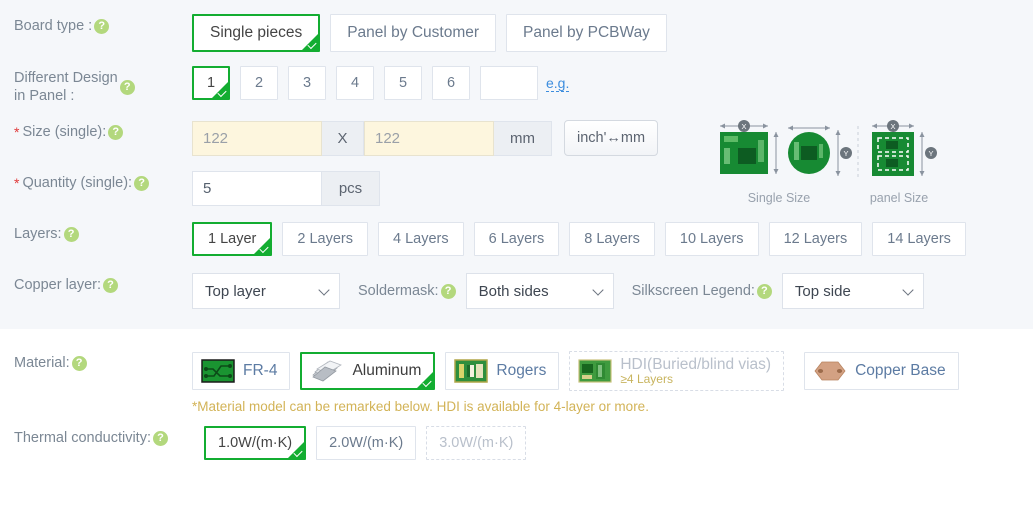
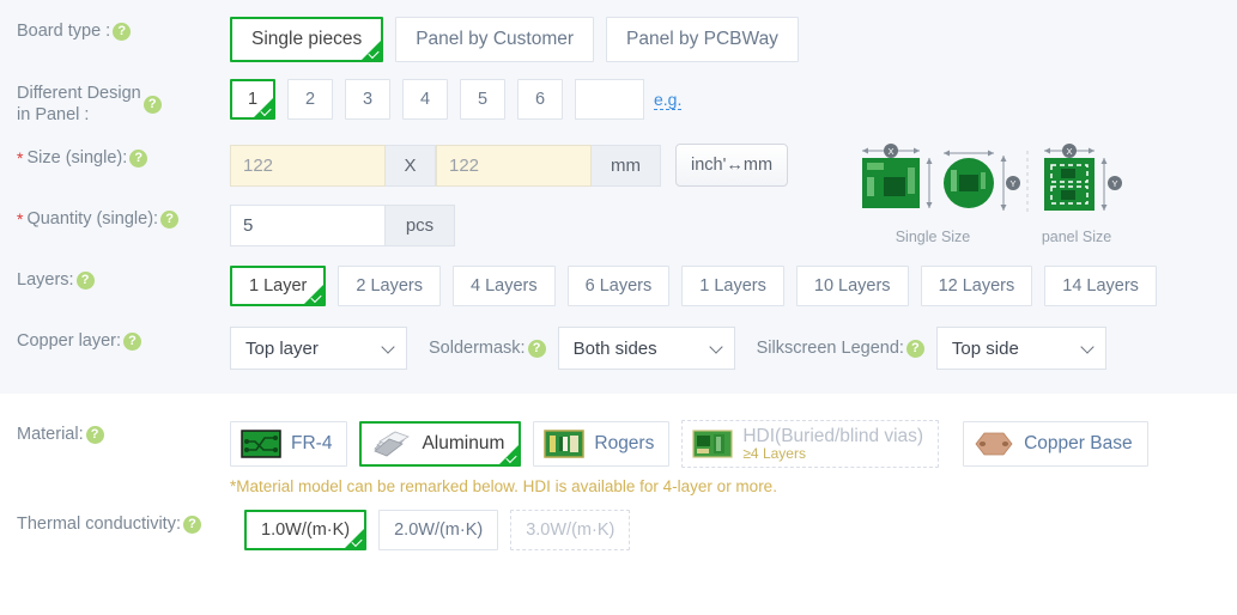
  Board type :
  ?
  Single pieces
  Panel by Customer
  Panel by PCBWay
  Different Design
  in Panel :
  ?
  1
  2
  3
  4
  5
  6
  e.g.
  *
  Size (single):
  ?
  122
  X
  122
  mm
  inch'↔mm
  X
  Y
  X
  Y
  Single Size
  panel Size
  *
  Quantity (single):
  ?
  5
  pcs
  Layers:
  ?
  1 Layer
  2 Layers
  4 Layers
  6 Layers
- 8 Layers
+ 1 Layers
  10 Layers
  12 Layers
  14 Layers
  Copper layer:
  ?
  Top layer
  Soldermask:
  ?
  Both sides
  Silkscreen Legend:
  ?
  Top side
  Material:
  ?
  FR-4
  Aluminum
  Rogers
  HDI(Buried/blind vias)
  ≥4 Layers
  Copper Base
  *Material model can be remarked below. HDI is available for 4-layer or more.
  Thermal conductivity:
  ?
  1.0W/(m·K)
  2.0W/(m·K)
  3.0W/(m·K)
